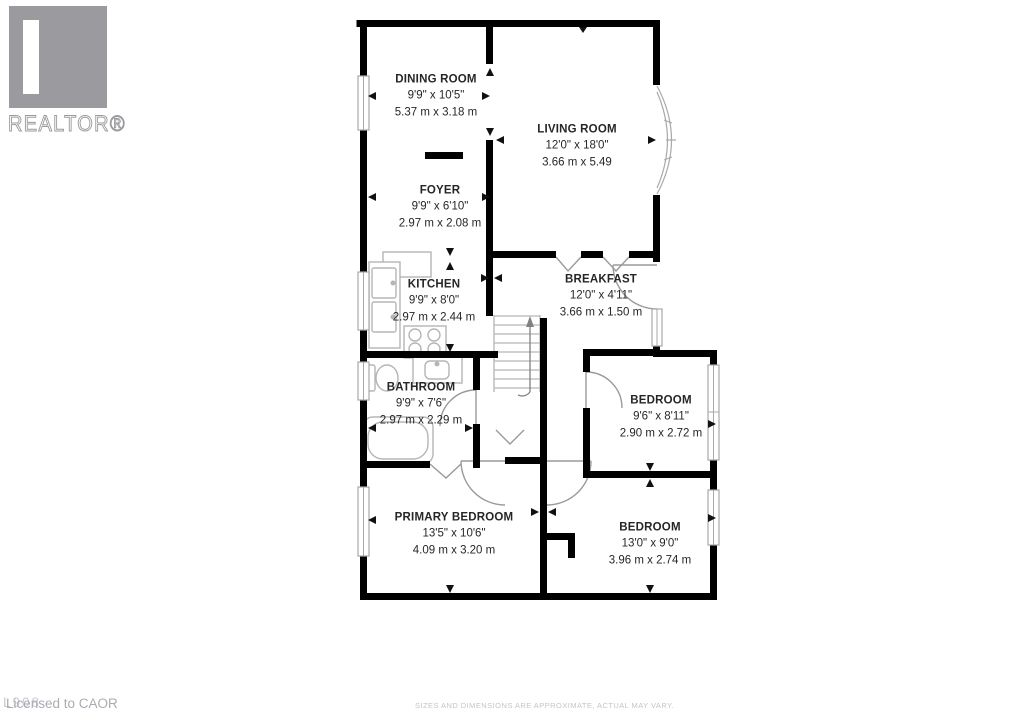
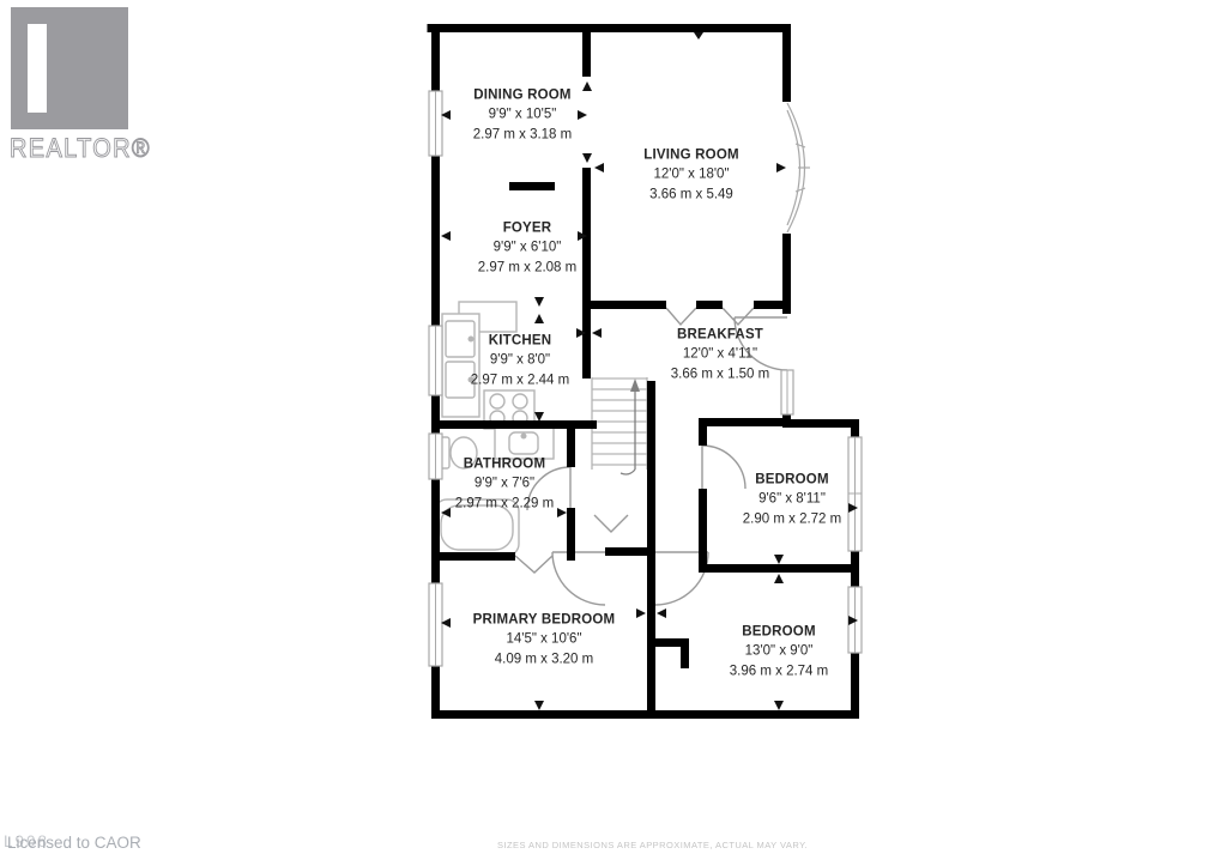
  REALTOR®
  DINING ROOM
  9'9" x 10'5"
- 5.37 m x 3.18 m
+ 2.97 m x 3.18 m
  LIVING ROOM
  12'0" x 18'0"
  3.66 m x 5.49
  FOYER
  9'9" x 6'10"
  2.97 m x 2.08 m
  KITCHEN
  9'9" x 8'0"
  2.97 m x 2.44 m
  BREAKFAST
  12'0" x 4'11"
  3.66 m x 1.50 m
  BATHROOM
  9'9" x 7'6"
  2.97 m x 2.29 m
  BEDROOM
  9'6" x 8'11"
  2.90 m x 2.72 m
  PRIMARY BEDROOM
- 13'5" x 10'6"
+ 14'5" x 10'6"
  4.09 m x 3.20 m
  BEDROOM
  13'0" x 9'0"
  3.96 m x 2.74 m
  L908
  Licensed to CAOR
  SIZES AND DIMENSIONS ARE APPROXIMATE, ACTUAL MAY VARY.
